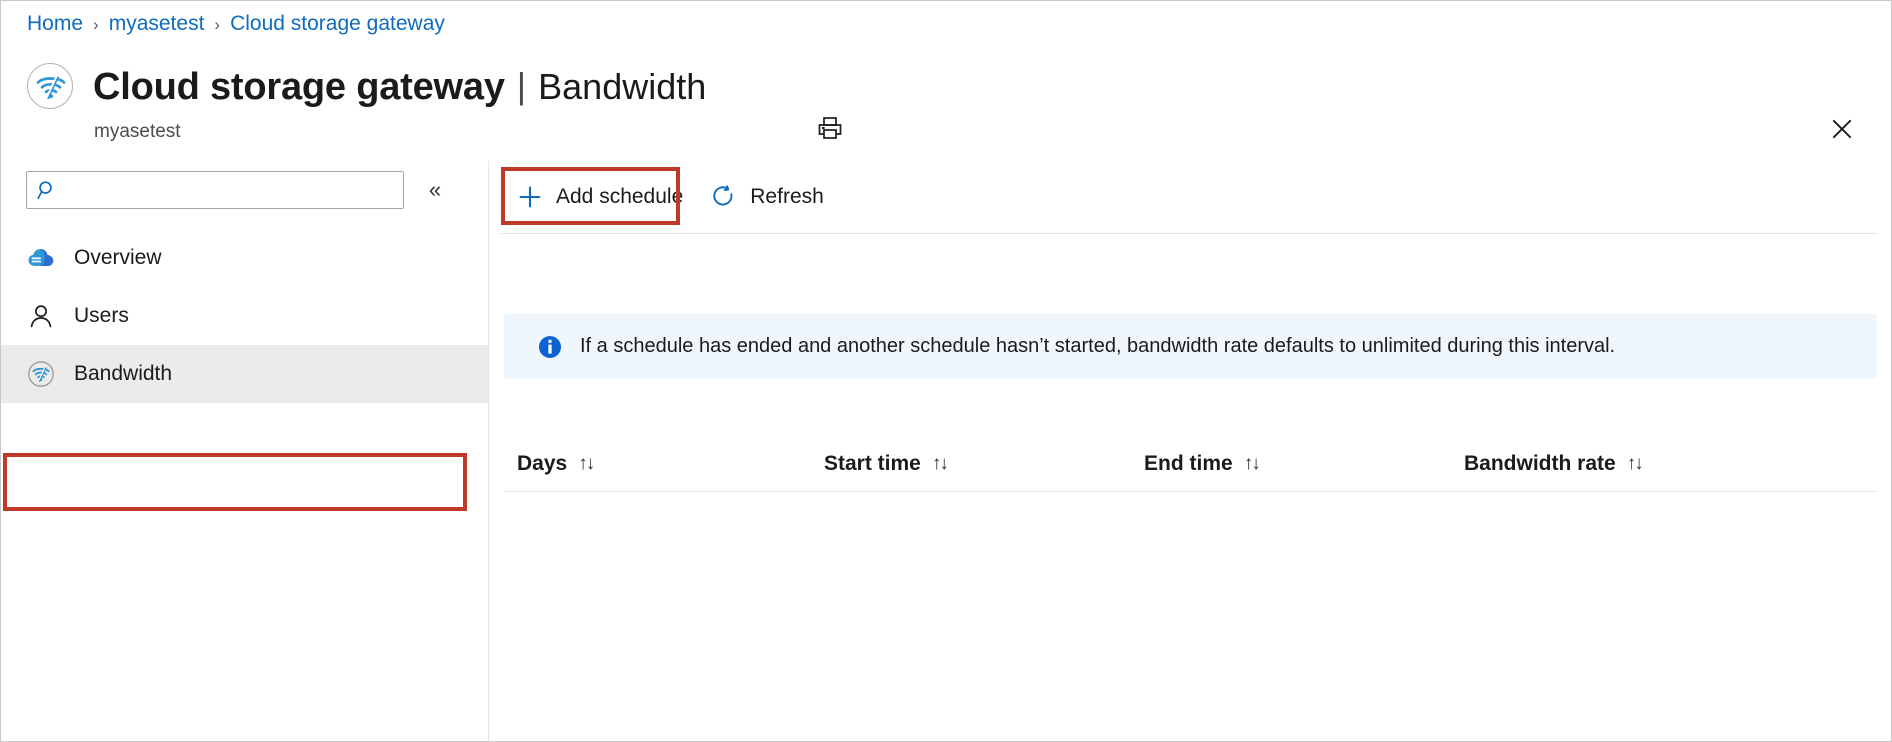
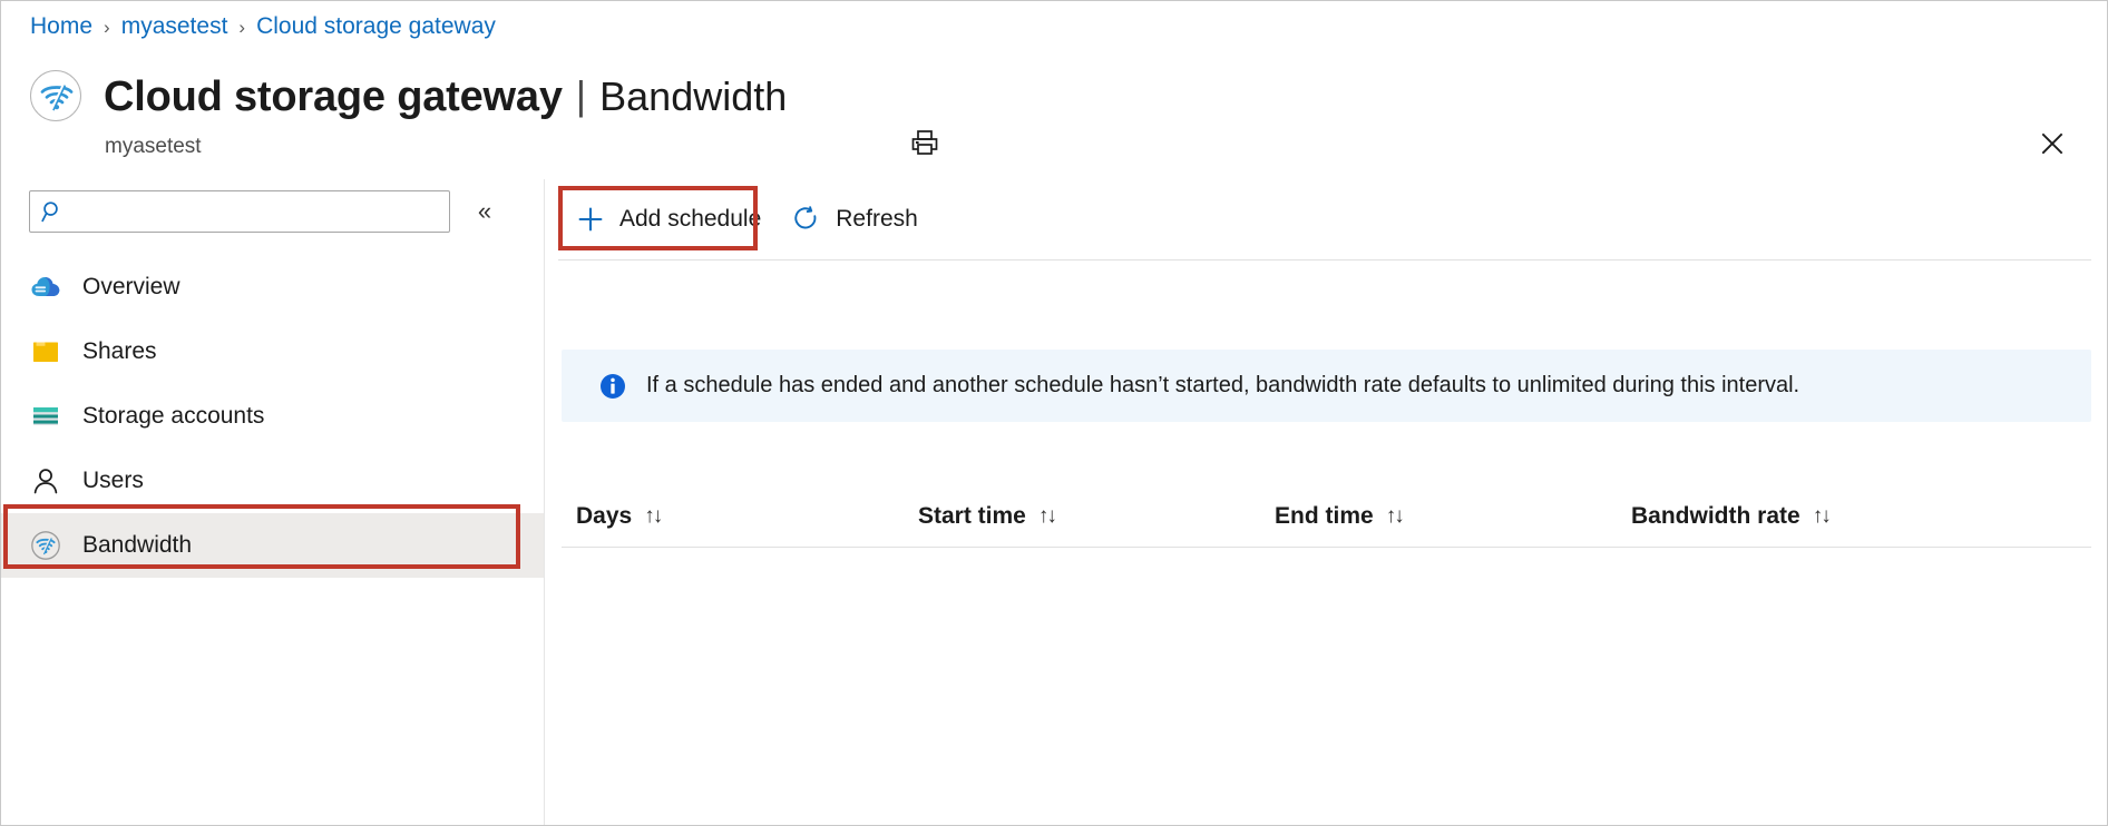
  Home
  ›
  myasetest
  ›
  Cloud storage gateway
  Cloud storage gateway
  |
  Bandwidth
  myasetest
  «
  Overview
+ Shares
+ Storage accounts
  Users
  Bandwidth
  Add schedule
  Refresh
  If a schedule has ended and another schedule hasn’t started, bandwidth rate defaults to unlimited during this interval.
  Days
  ↑↓
  Start time
  ↑↓
  End time
  ↑↓
  Bandwidth rate
  ↑↓
